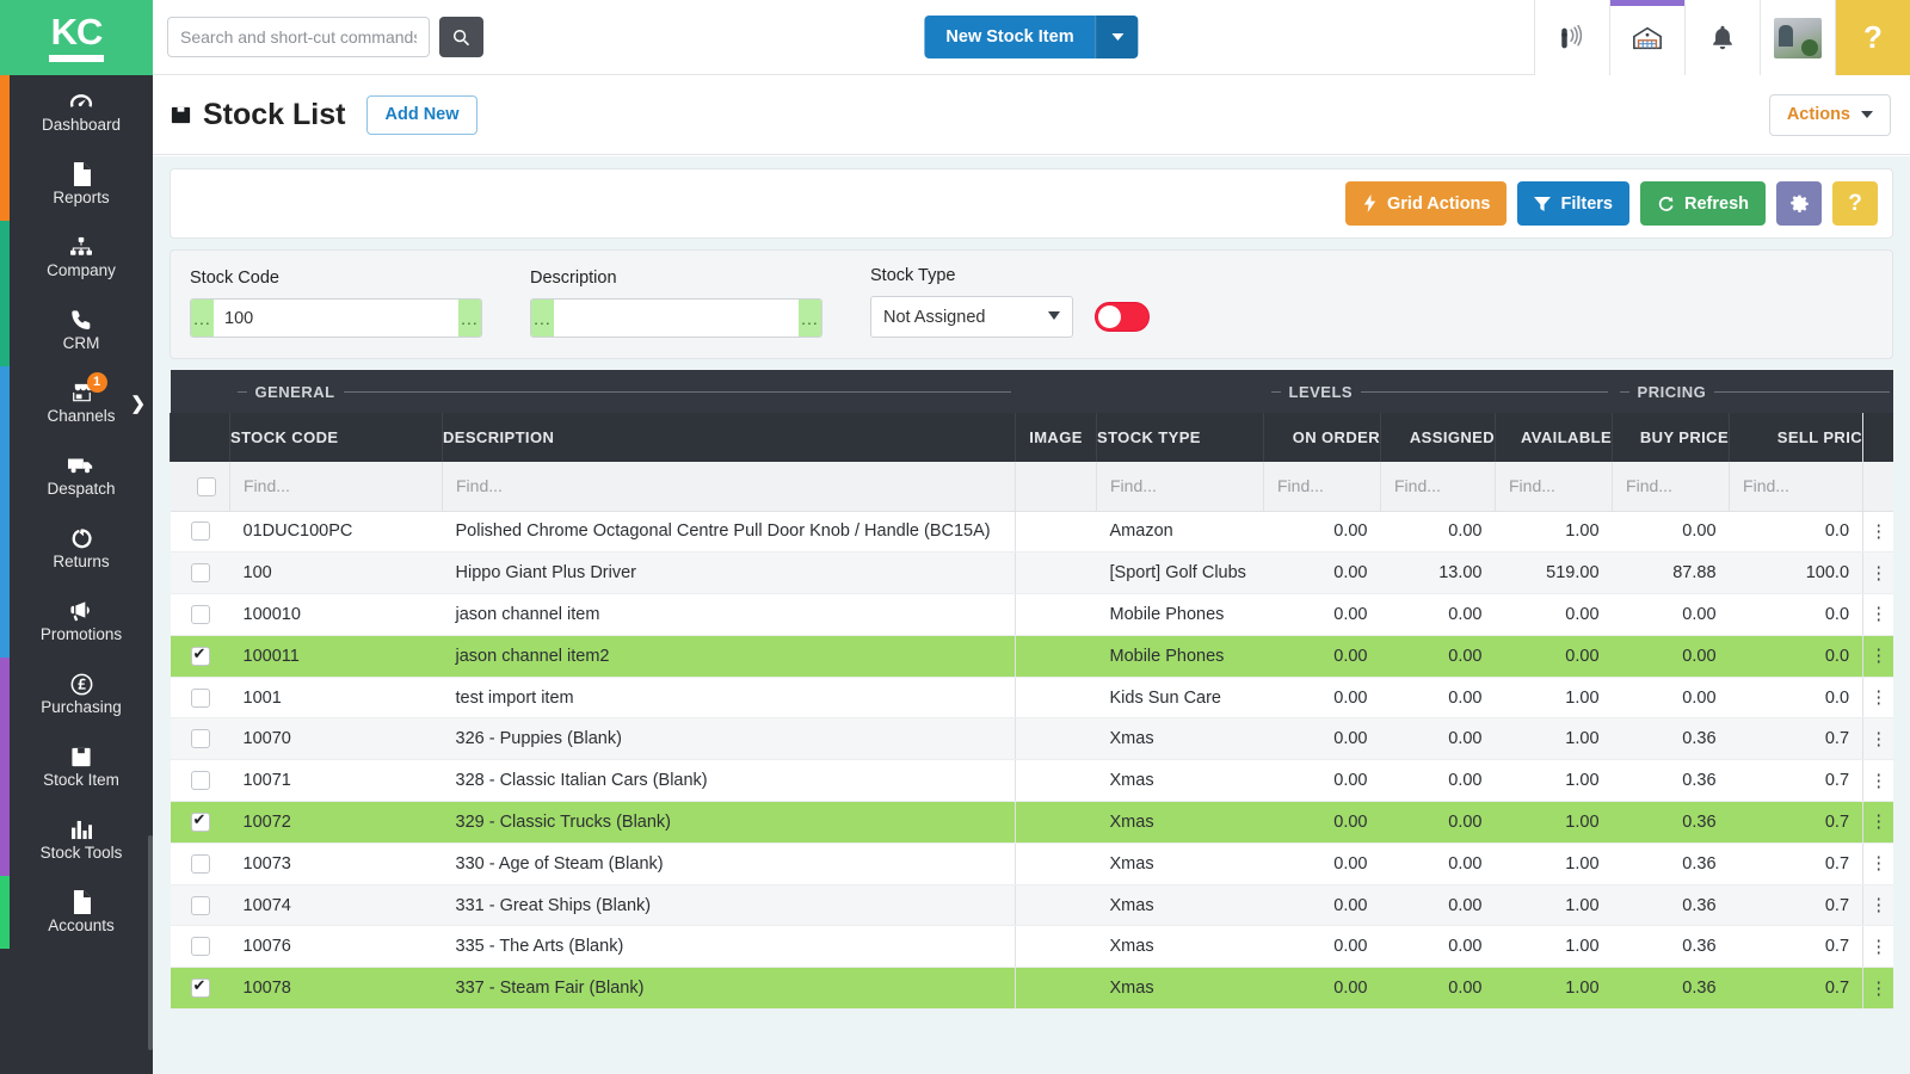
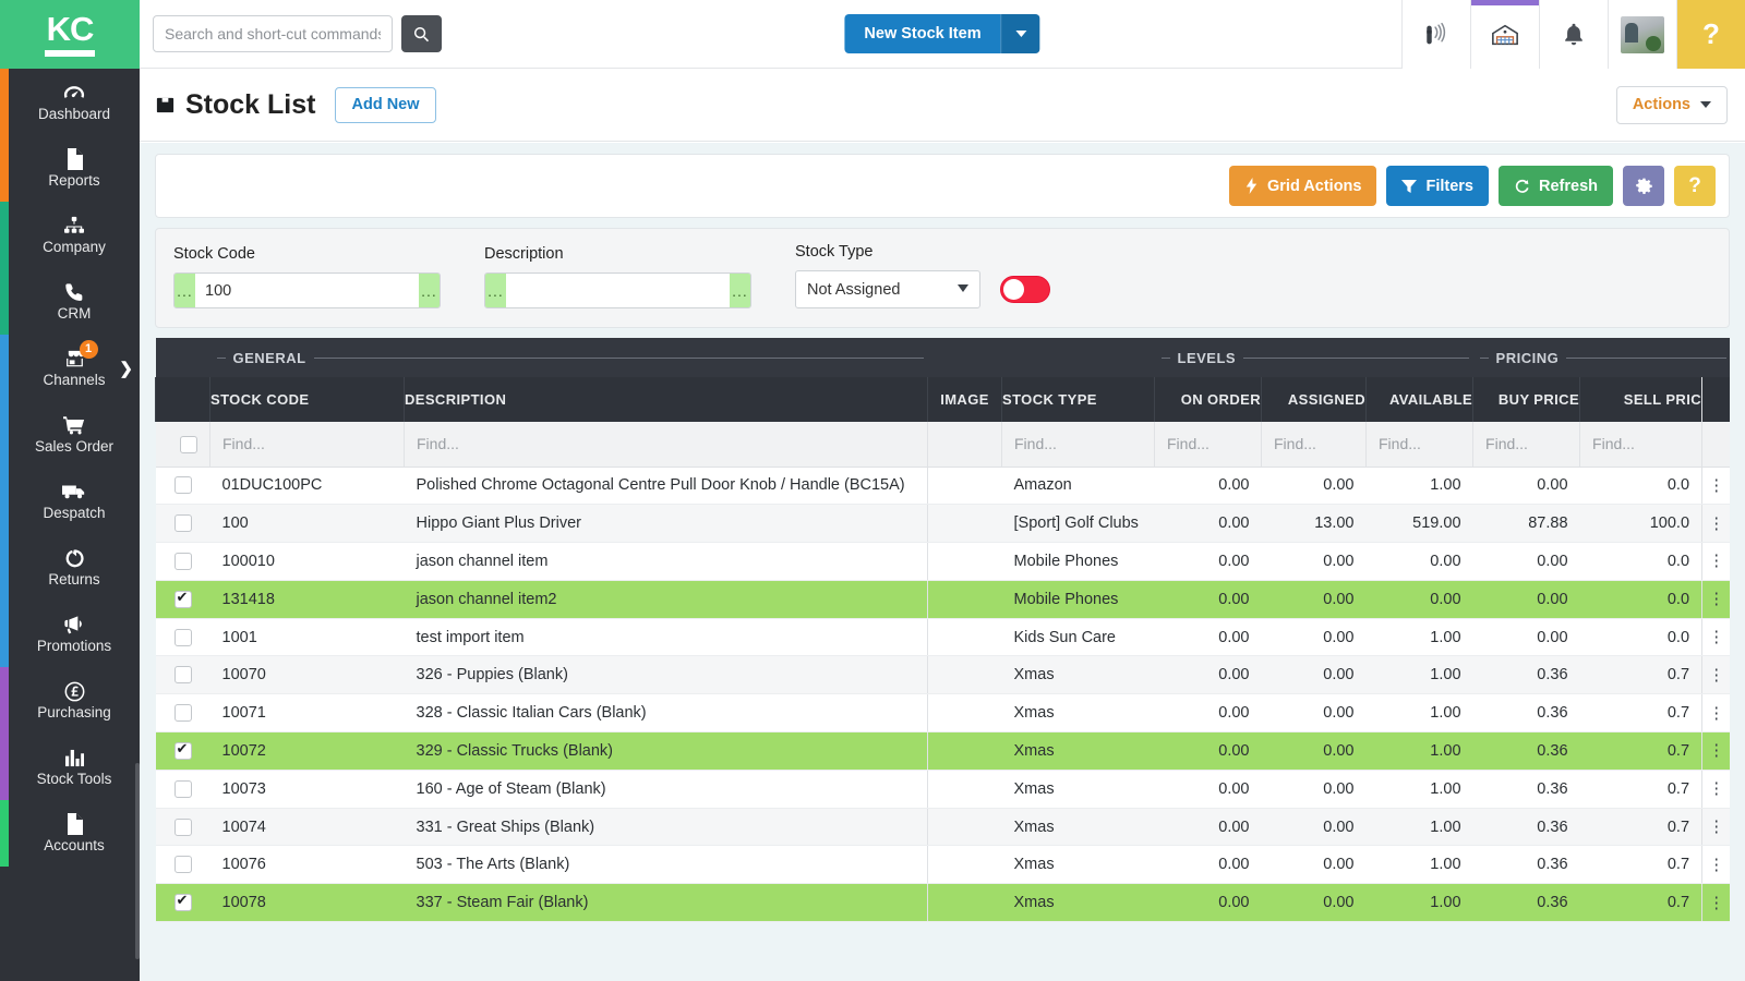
  KC
  Dashboard
  Reports
  Company
  CRM
  1
  Channels
  ❯
+ Sales Order
  Despatch
  Returns
  Promotions
  Purchasing
- Stock Item
  Stock Tools
  Accounts
  Search and short-cut command
  New Stock Item
  ?
  Stock List
  Add New
  Actions
  Grid Actions
  Filters
  Refresh
  ?
  Stock Code
  ...
  100
  ...
  Description
  ...
  ...
  Stock Type
  Not Assigned
  	GENERAL		LEVELS	PRICING
  	STOCK CODE	DESCRIPTION	IMAGE	STOCK TYPE	ON ORDER	ASSIGNED	AVAILABLE	BUY PRICE	SELL PRIC
  	Find...	Find...		Find...	Find...	Find...	Find...	Find...	Find...
  	01DUC100PC	Polished Chrome Octagonal Centre Pull Door Knob / Handle (BC15A)		Amazon	0.00	0.00	1.00	0.00	0.0	⋮
  	100	Hippo Giant Plus Driver		[Sport] Golf Clubs	0.00	13.00	519.00	87.88	100.0	⋮
  	100010	jason channel item		Mobile Phones	0.00	0.00	0.00	0.00	0.0	⋮
- 	100011	jason channel item2		Mobile Phones	0.00	0.00	0.00	0.00	0.0	⋮
+ 	131418	jason channel item2		Mobile Phones	0.00	0.00	0.00	0.00	0.0	⋮
  	1001	test import item		Kids Sun Care	0.00	0.00	1.00	0.00	0.0	⋮
  	10070	326 - Puppies (Blank)		Xmas	0.00	0.00	1.00	0.36	0.7	⋮
  	10071	328 - Classic Italian Cars (Blank)		Xmas	0.00	0.00	1.00	0.36	0.7	⋮
  	10072	329 - Classic Trucks (Blank)		Xmas	0.00	0.00	1.00	0.36	0.7	⋮
- 	10073	330 - Age of Steam (Blank)		Xmas	0.00	0.00	1.00	0.36	0.7	⋮
+ 	10073	160 - Age of Steam (Blank)		Xmas	0.00	0.00	1.00	0.36	0.7	⋮
  	10074	331 - Great Ships (Blank)		Xmas	0.00	0.00	1.00	0.36	0.7	⋮
- 	10076	335 - The Arts (Blank)		Xmas	0.00	0.00	1.00	0.36	0.7	⋮
+ 	10076	503 - The Arts (Blank)		Xmas	0.00	0.00	1.00	0.36	0.7	⋮
  	10078	337 - Steam Fair (Blank)		Xmas	0.00	0.00	1.00	0.36	0.7	⋮
